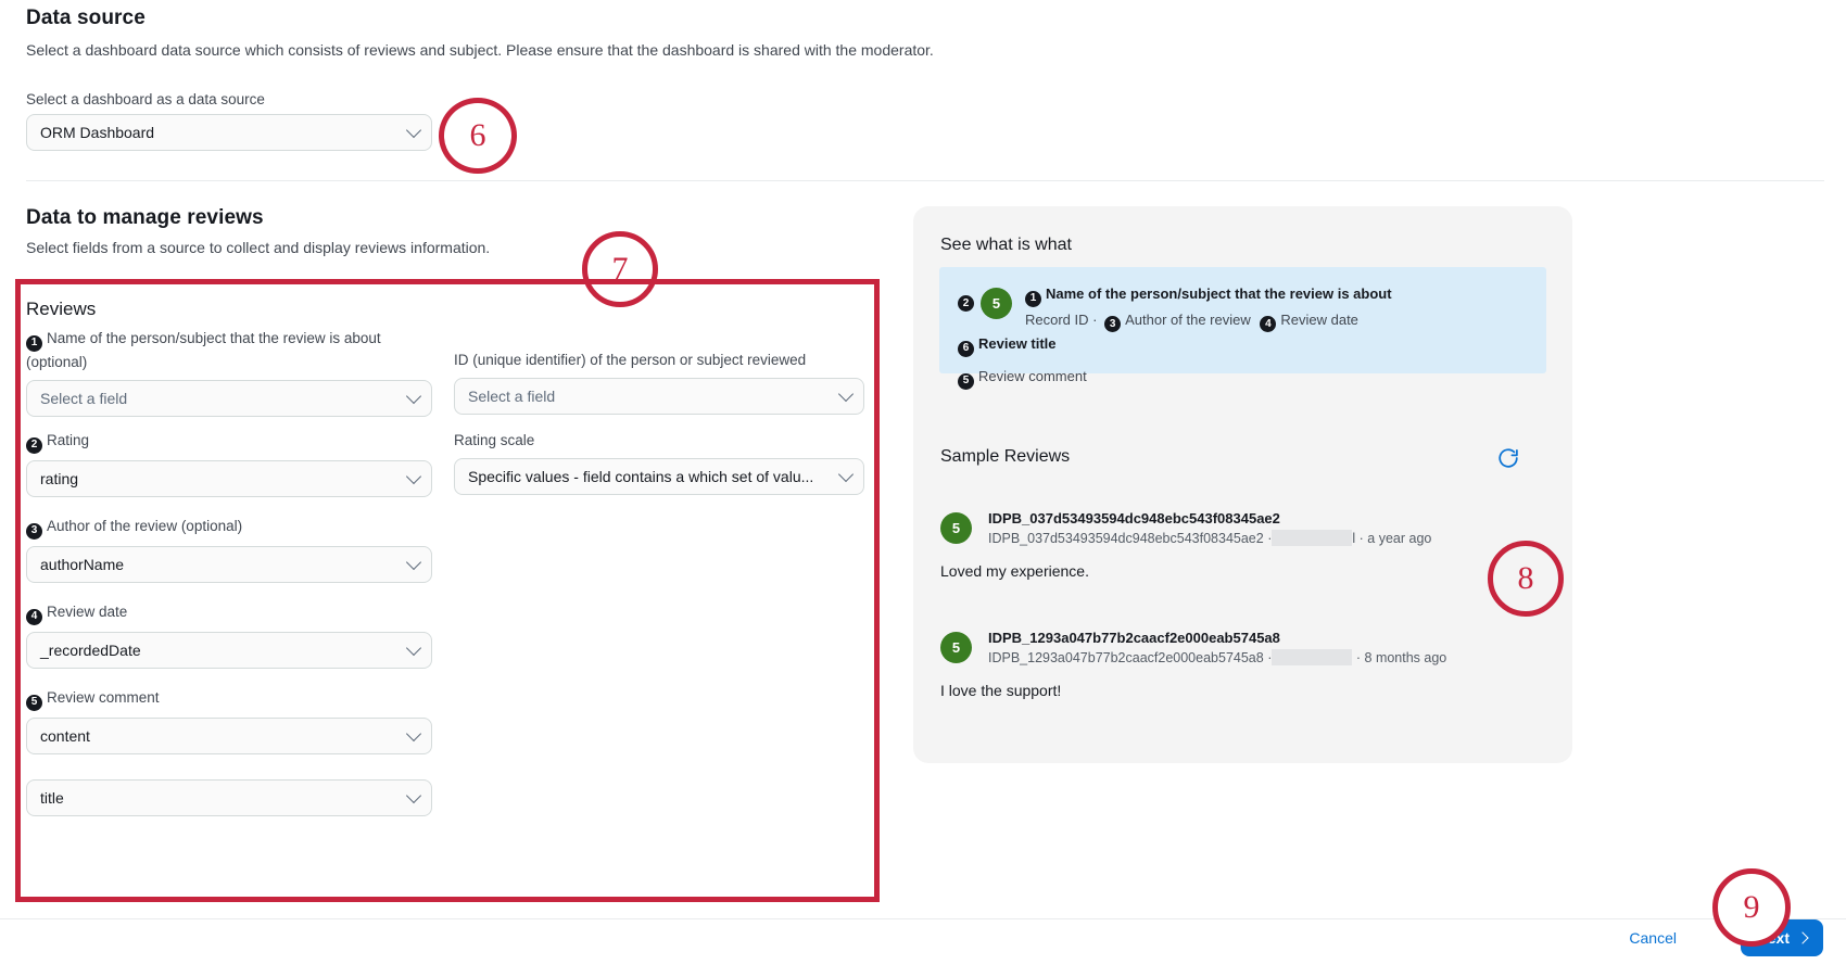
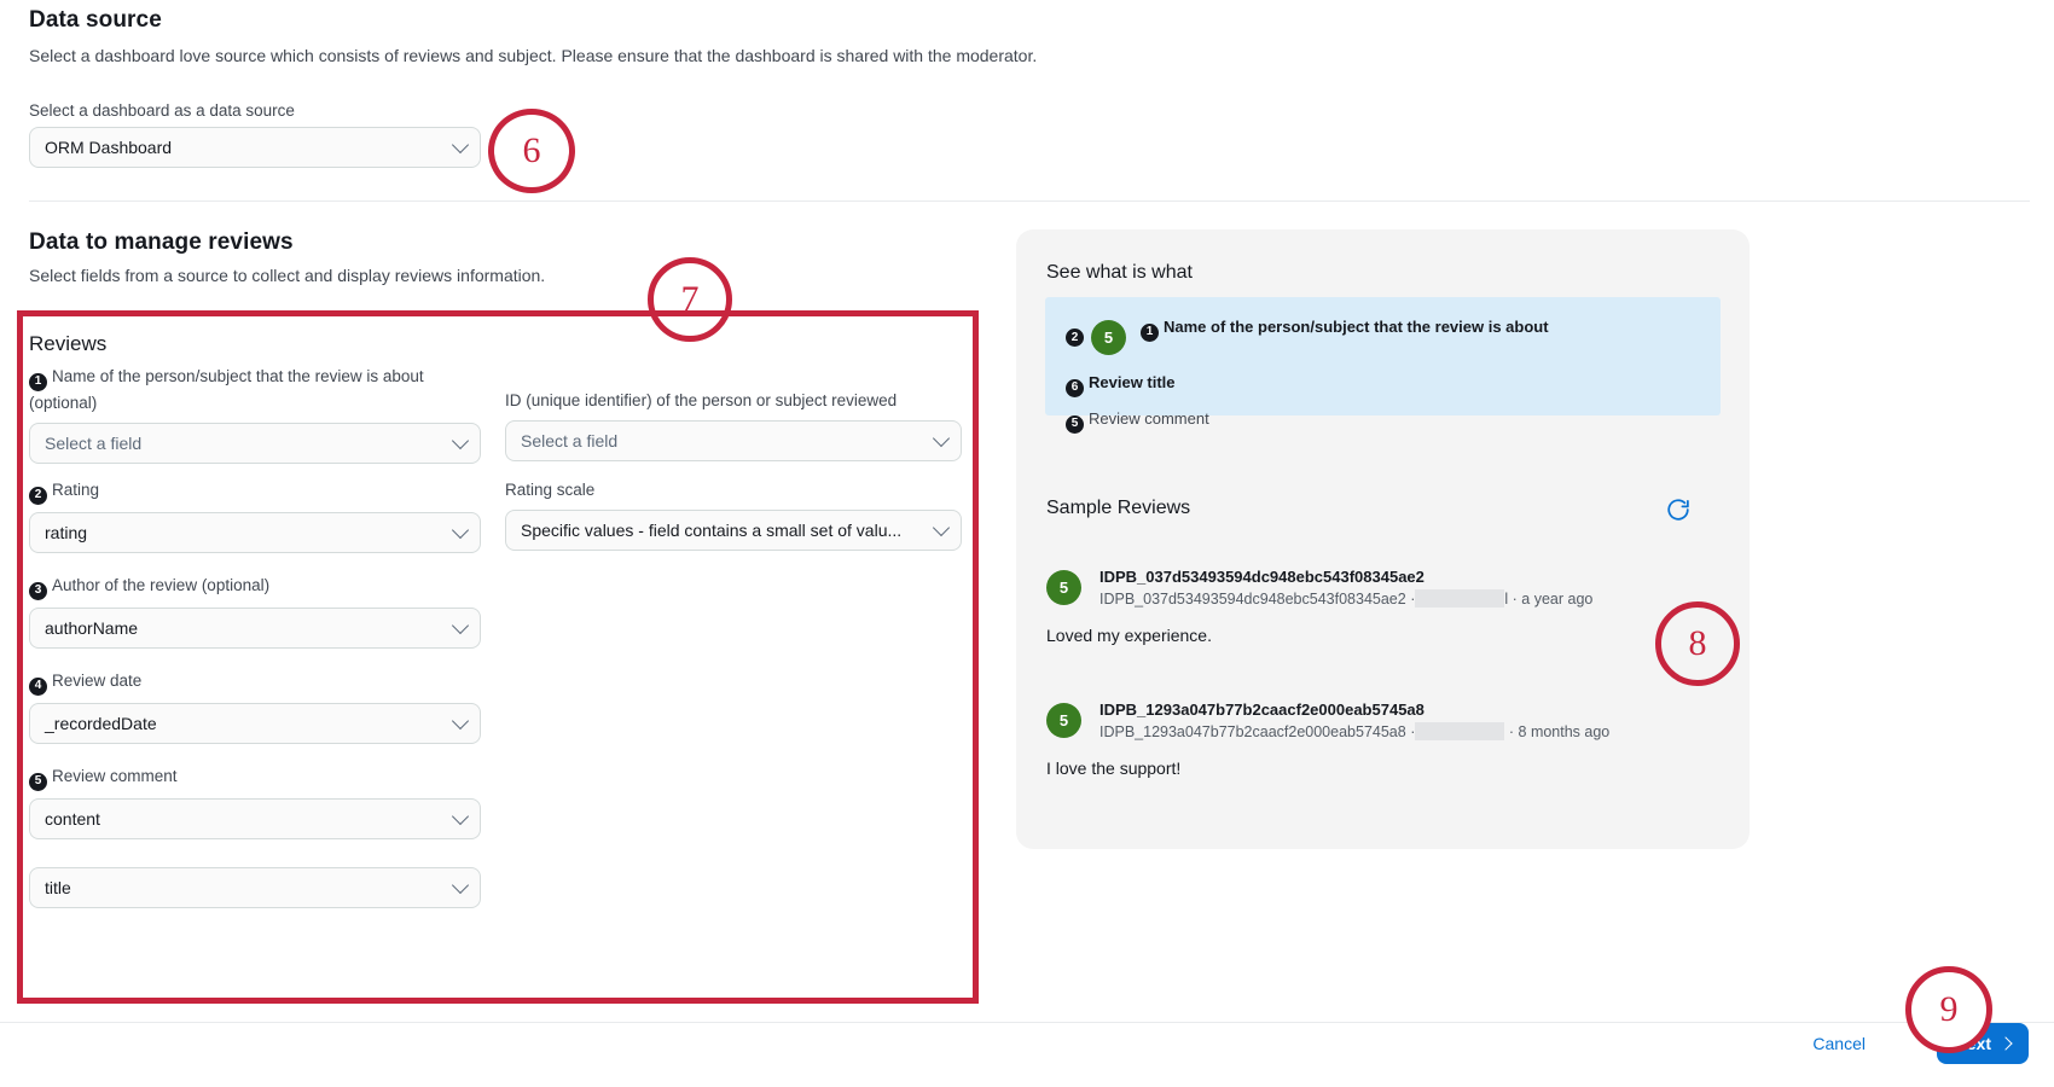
  Data source
- Select a dashboard data source which consists of reviews and subject. Please ensure that the dashboard is shared with the moderator.
+ Select a dashboard love source which consists of reviews and subject. Please ensure that the dashboard is shared with the moderator.
  Select a dashboard as a data source
  ORM Dashboard
  Data to manage reviews
  Select fields from a source to collect and display reviews information.
  Reviews
  1 Name of the person/subject that the review is about
  (optional)
  Select a field
  ID (unique identifier) of the person or subject reviewed
  Select a field
  2 Rating
  rating
  Rating scale
- Specific values - field contains a which set of valu...
+ Specific values - field contains a small set of valu...
  3 Author of the review (optional)
  authorName
  4 Review date
  _recordedDate
  5 Review comment
  content
  title
  See what is what
  2
  5
  1 Name of the person/subject that the review is about
- Record ID · 3 Author of the review 4 Review date
  6 Review title
  5 Review comment
  Sample Reviews
  5
  IDPB_037d53493594dc948ebc543f08345ae2
  IDPB_037d53493594dc948ebc543f08345ae2 · l · a year ago
  Loved my experience.
  5
  IDPB_1293a047b77b2caacf2e000eab5745a8
  IDPB_1293a047b77b2caacf2e000eab5745a8 · · 8 months ago
  I love the support!
  Cancel
  6
  7
  8
  9
